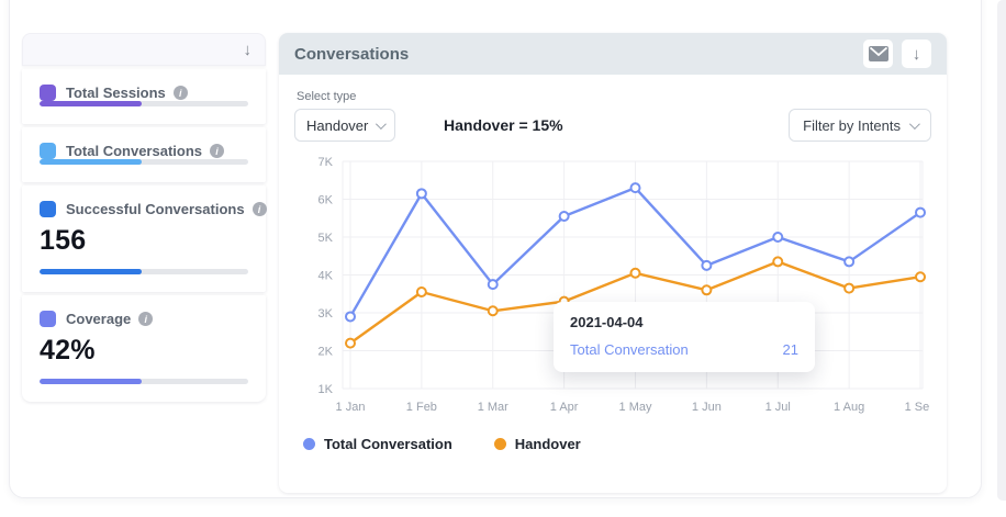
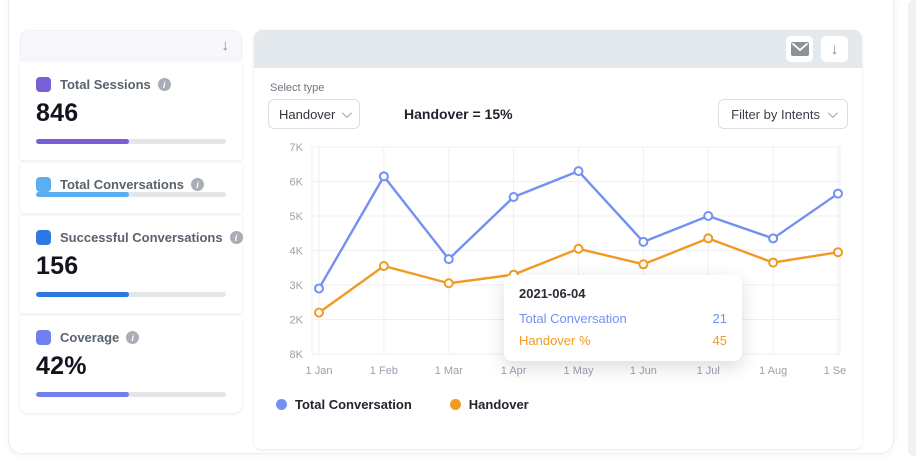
  ↓
  Total Sessions
  i
+ 846
  Total Conversations
  i
  Successful Conversations
  i
  156
  Coverage
  i
  42%
- Conversations
  ↓
  Select type
  Handover
  Handover = 15%
  Filter by Intents
  7K
  6K
  5K
  4K
  3K
  2K
- 1K
+ 8K
  1 Jan
  1 Feb
  1 Mar
  1 Apr
  1 May
  1 Jun
  1 Jul
  1 Aug
  1 Se
- 2021-04-04
+ 2021-06-04
  Total Conversation
  21
+ Handover %
+ 45
  Total Conversation
  Handover
